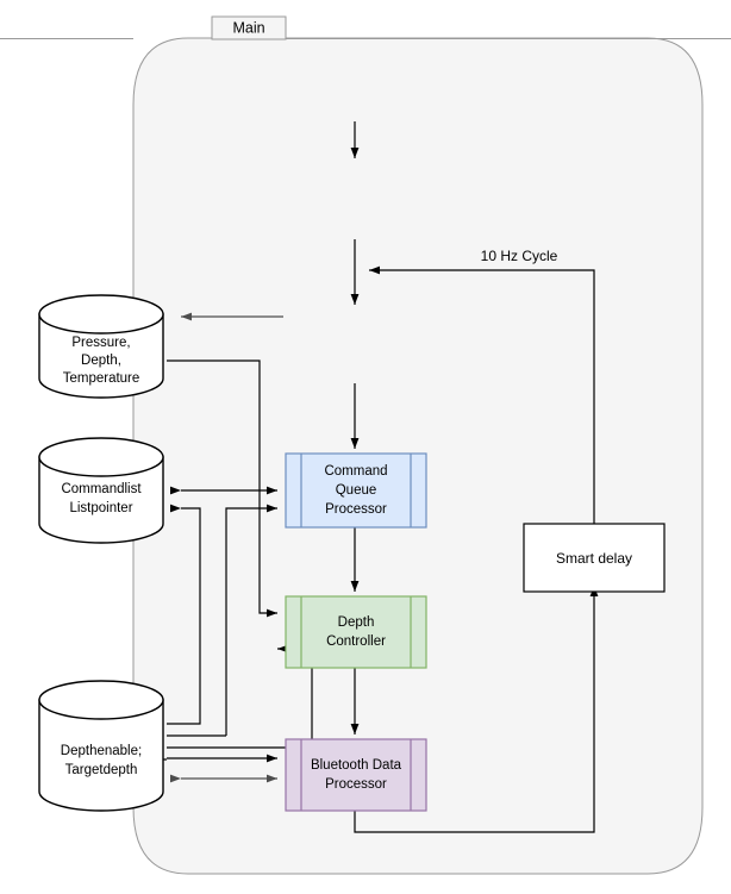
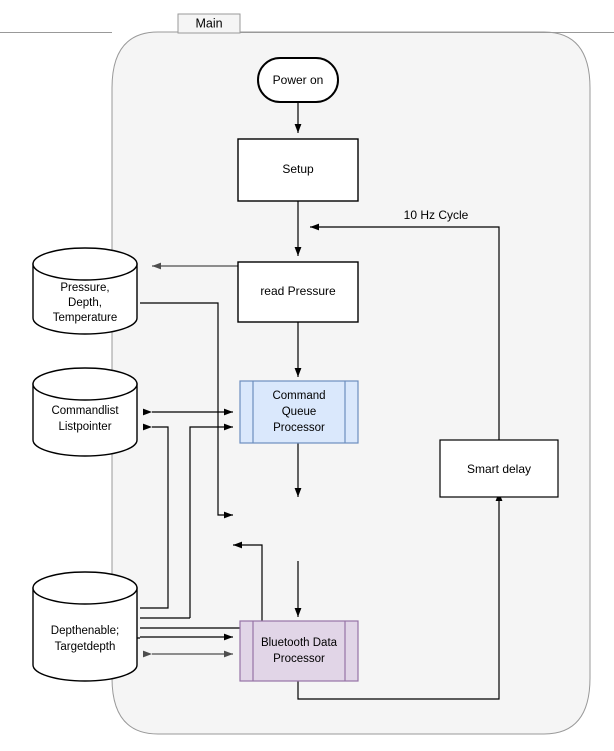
  Main
  10 Hz Cycle
+ Power on
+ Setup
+ read Pressure
  Command
  Queue
  Processor
- Depth
- Controller
  Bluetooth Data
  Processor
  Smart delay
  Pressure,
  Depth,
  Temperature
  Commandlist
  Listpointer
  Depthenable;
  Targetdepth
